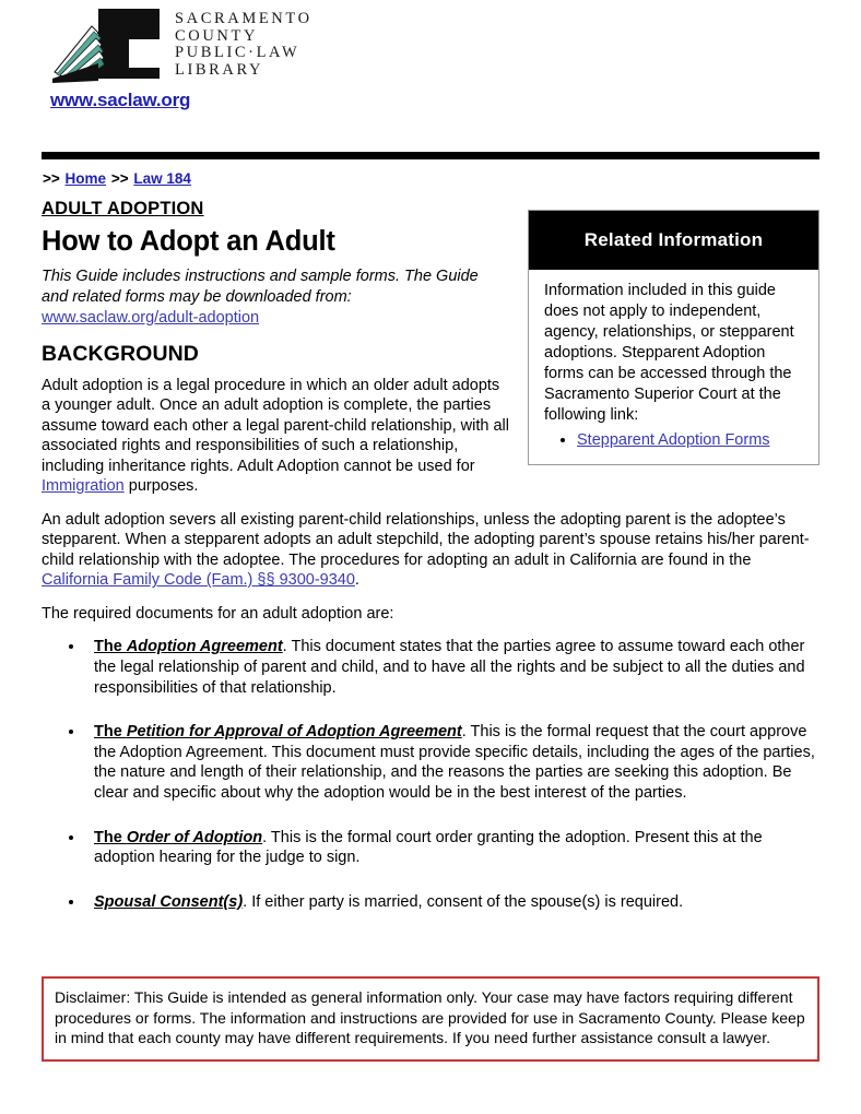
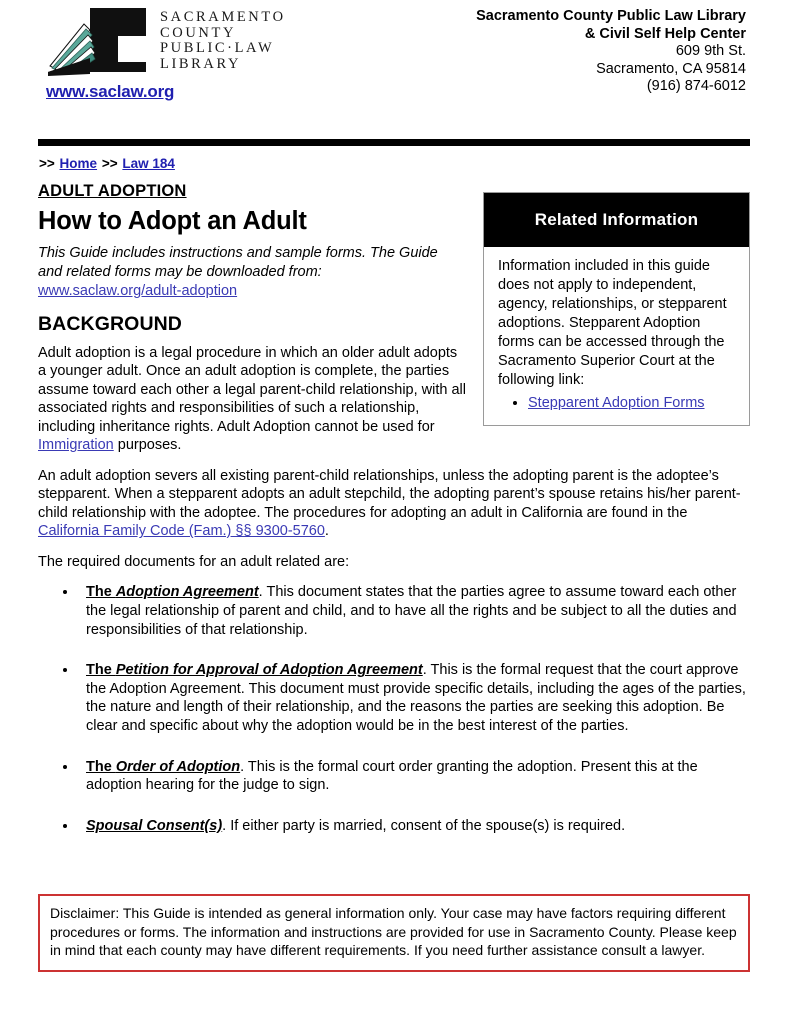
  SACRAMENTO
  COUNTY
  PUBLIC·LAW
  LIBRARY
+ Sacramento County Public Law Library
+ & Civil Self Help Center
+ 609 9th St.
+ Sacramento, CA 95814
+ (916) 874-6012
  www.saclaw.org
  >> Home >> Law 184
  Related Information
  Information included in this guide does not apply to independent, agency, relationships, or stepparent adoptions. Stepparent Adoption forms can be accessed through the Sacramento Superior Court at the following link:
  Stepparent Adoption Forms
  ADULT ADOPTION
  How to Adopt an Adult
  This Guide includes instructions and sample forms. The Guide and related forms may be downloaded from:
  www.saclaw.org/adult-adoption
  BACKGROUND
  Adult adoption is a legal procedure in which an older adult adopts a younger adult. Once an adult adoption is complete, the parties assume toward each other a legal parent-child relationship, with all associated rights and responsibilities of such a relationship, including inheritance rights. Adult Adoption cannot be used for Immigration purposes.
- An adult adoption severs all existing parent-child relationships, unless the adopting parent is the adoptee’s stepparent. When a stepparent adopts an adult stepchild, the adopting parent’s spouse retains his/her parent-child relationship with the adoptee. The procedures for adopting an adult in California are found in the California Family Code (Fam.) §§ 9300-9340.
+ An adult adoption severs all existing parent-child relationships, unless the adopting parent is the adoptee’s stepparent. When a stepparent adopts an adult stepchild, the adopting parent’s spouse retains his/her parent-child relationship with the adoptee. The procedures for adopting an adult in California are found in the California Family Code (Fam.) §§ 9300-5760.
- The required documents for an adult adoption are:
+ The required documents for an adult related are:
  The Adoption Agreement. This document states that the parties agree to assume toward each other the legal relationship of parent and child, and to have all the rights and be subject to all the duties and responsibilities of that relationship.
  The Petition for Approval of Adoption Agreement. This is the formal request that the court approve the Adoption Agreement. This document must provide specific details, including the ages of the parties, the nature and length of their relationship, and the reasons the parties are seeking this adoption. Be clear and specific about why the adoption would be in the best interest of the parties.
  The Order of Adoption. This is the formal court order granting the adoption. Present this at the adoption hearing for the judge to sign.
  Spousal Consent(s). If either party is married, consent of the spouse(s) is required.
  Disclaimer: This Guide is intended as general information only. Your case may have factors requiring different procedures or forms. The information and instructions are provided for use in Sacramento County. Please keep in mind that each county may have different requirements. If you need further assistance consult a lawyer.
